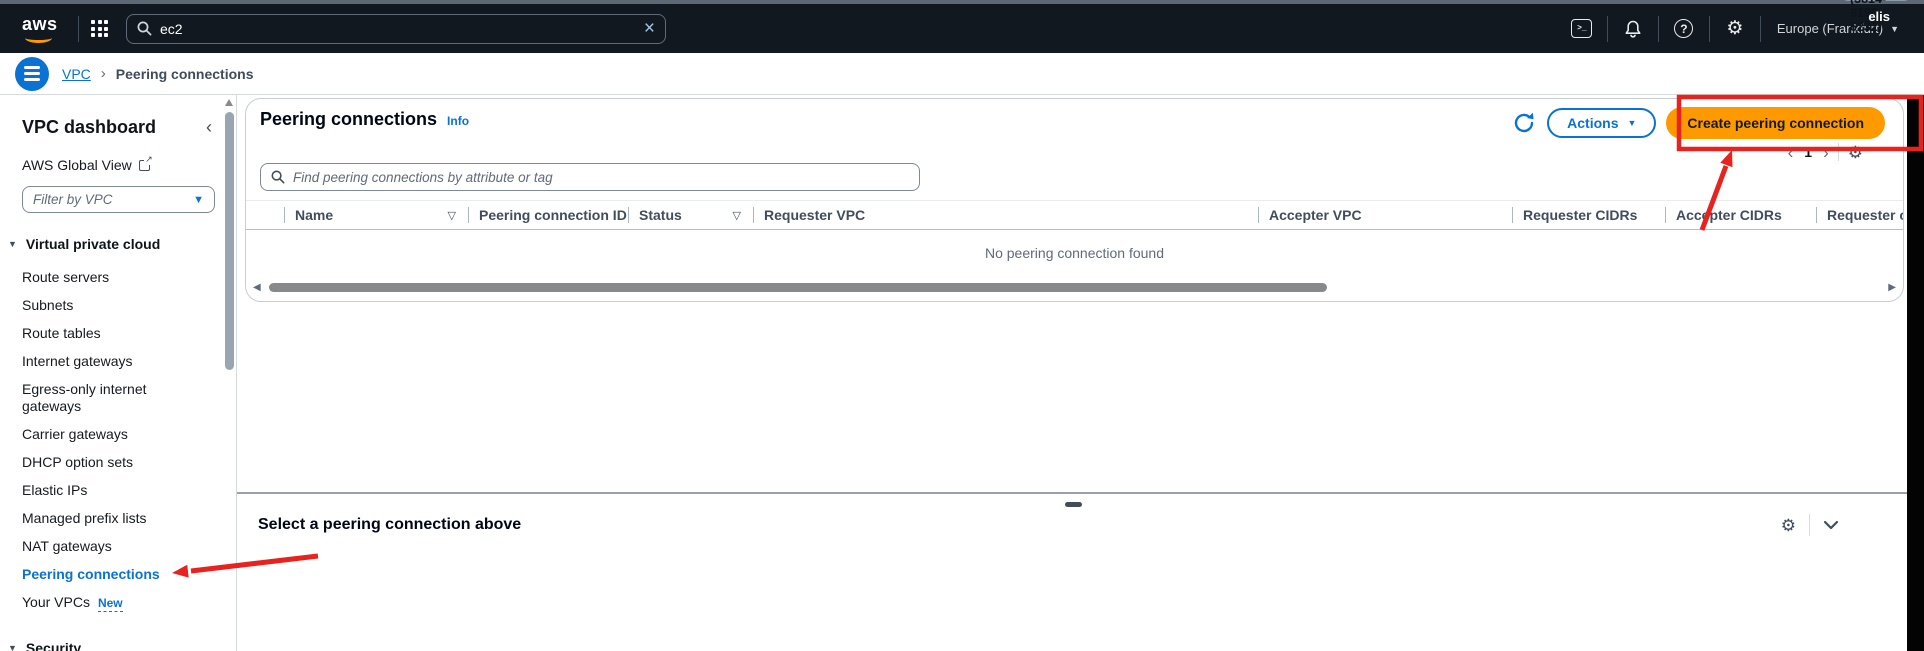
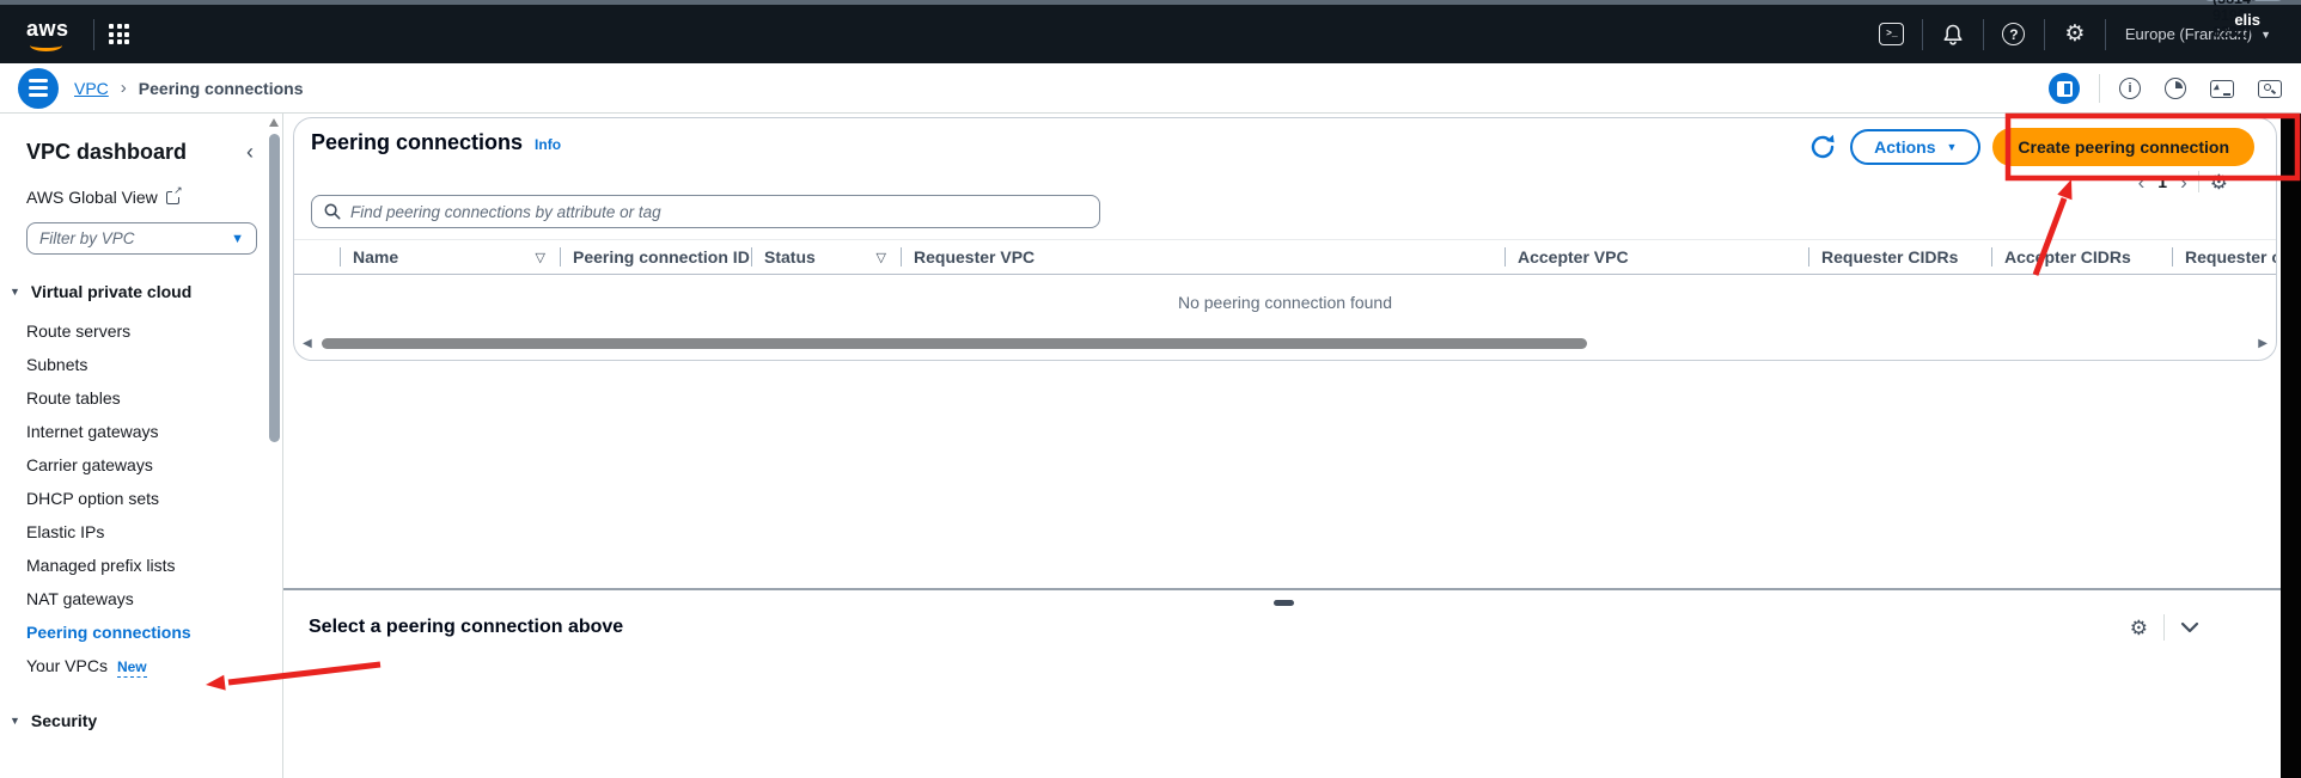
  aws
- ec2
- ×
  >_
  ?
  ⚙
  Europe (Frankfurt)
  ▼
  elis
  VPC
  ›
  Peering connections
+ i
  VPC dashboard
  ‹
  AWS Global View
  ↗
  Filter by VPC
  ▼
  ▼
  Virtual private cloud
  Route servers
  Subnets
  Route tables
  Internet gateways
- Egress-only internet gateways
  Carrier gateways
  DHCP option sets
  Elastic IPs
  Managed prefix lists
  NAT gateways
  Peering connections
  Your VPCs New
  ▼
  Security
  Peering connections
  Info
  Actions
  ▼
  Create peering connection
  ‹
  1
  ›
  ⚙
  Find peering connections by attribute or tag
  Name
  ▽
  Peering connection ID
  Status
  ▽
  Requester VPC
  Accepter VPC
  Requester CIDRs
  Accpter CIDRs
  Requester
  No peering connection found
  ◀
  ▶
  Select a peering connection above
  ⚙
